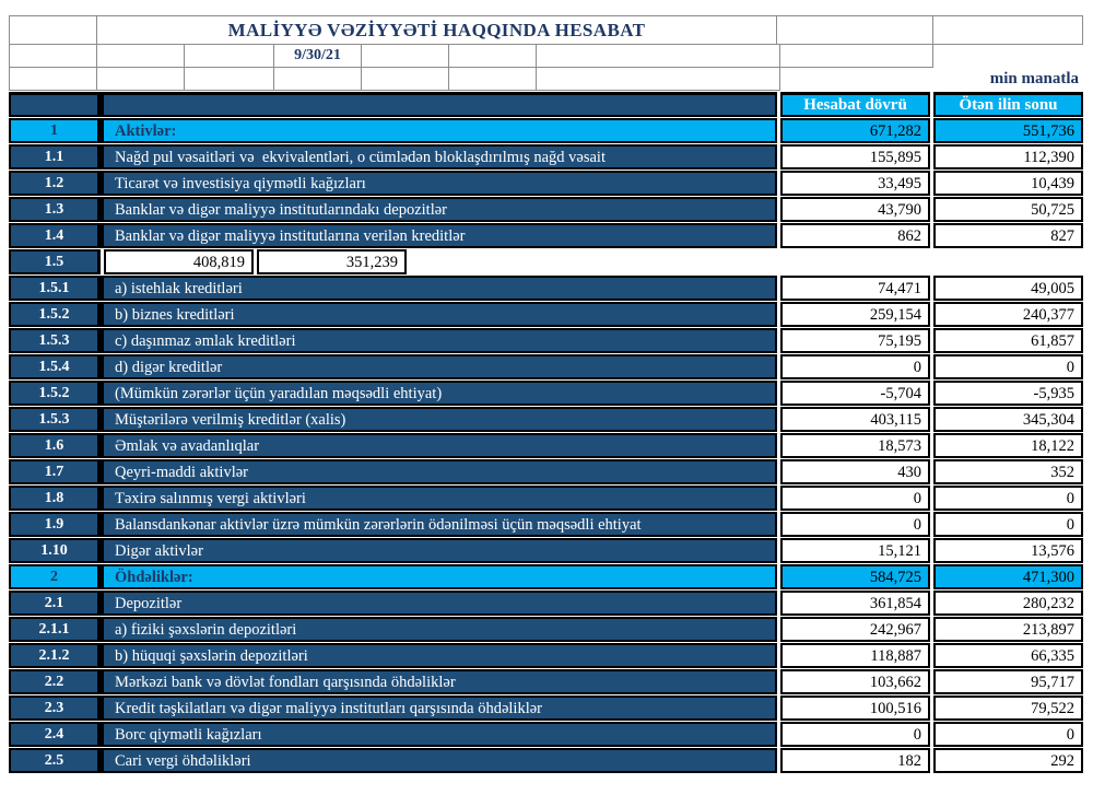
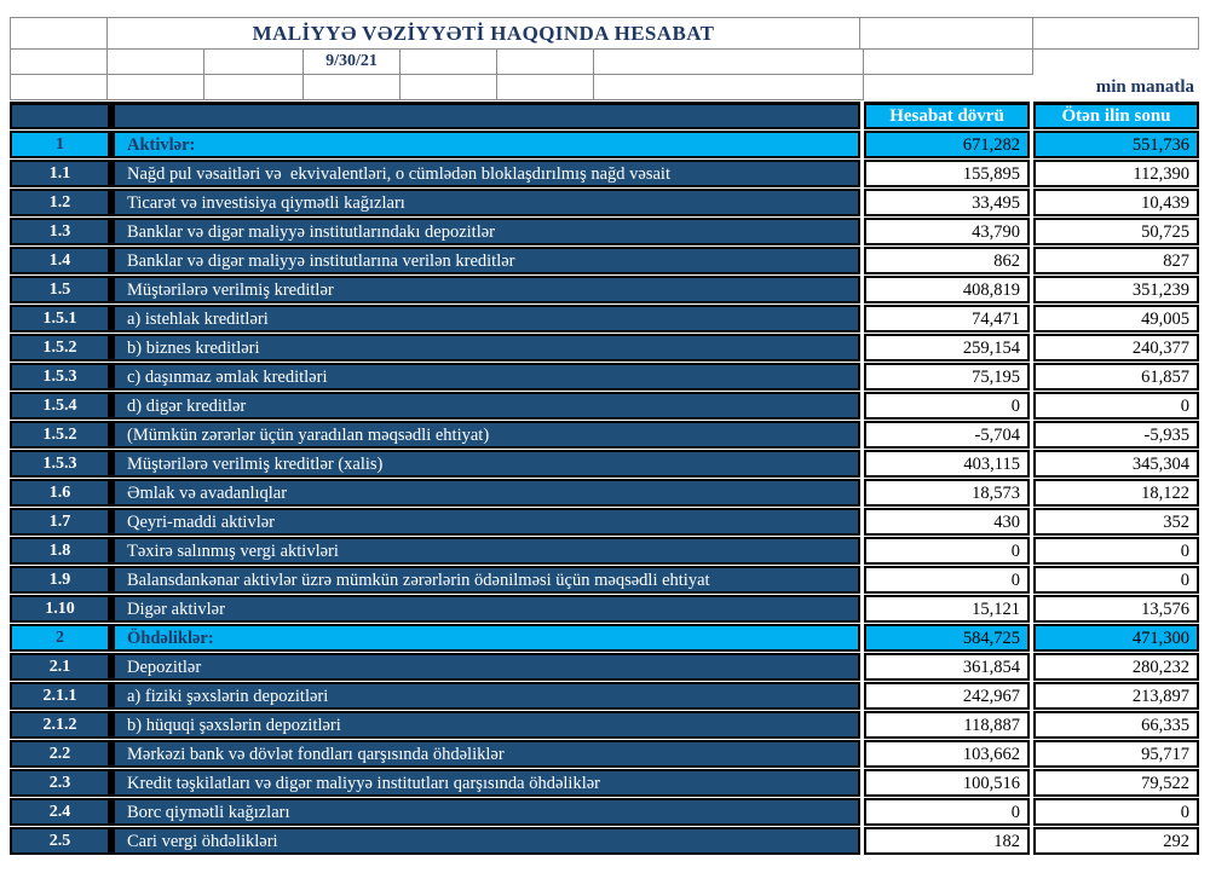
  MALİYYƏ VƏZİYYƏTİ HAQQINDA HESABAT
  9/30/21
  min manatla
  Hesabat dövrü
  Ötən ilin sonu
  1
  Aktivlər:
  671,282
  551,736
  1.1
  Nağd pul vəsaitləri və ekvivalentləri, o cümlədən bloklaşdırılmış nağd vəsait
  155,895
  112,390
  1.2
  Ticarət və investisiya qiymətli kağızları
  33,495
  10,439
  1.3
  Banklar və digər maliyyə institutlarındakı depozitlər
  43,790
  50,725
  1.4
  Banklar və digər maliyyə institutlarına verilən kreditlər
  862
  827
  1.5
+ Müştərilərə verilmiş kreditlər
  408,819
  351,239
  1.5.1
  a) istehlak kreditləri
  74,471
  49,005
  1.5.2
  b) biznes kreditləri
  259,154
  240,377
  1.5.3
  c) daşınmaz əmlak kreditləri
  75,195
  61,857
  1.5.4
  d) digər kreditlər
  0
  0
  1.5.2
  (Mümkün zərərlər üçün yaradılan məqsədli ehtiyat)
  -5,704
  -5,935
  1.5.3
  Müştərilərə verilmiş kreditlər (xalis)
  403,115
  345,304
  1.6
  Əmlak və avadanlıqlar
  18,573
  18,122
  1.7
  Qeyri-maddi aktivlər
  430
  352
  1.8
  Təxirə salınmış vergi aktivləri
  0
  0
  1.9
  Balansdankənar aktivlər üzrə mümkün zərərlərin ödənilməsi üçün məqsədli ehtiyat
  0
  0
  1.10
  Digər aktivlər
  15,121
  13,576
  2
  Öhdəliklər:
  584,725
  471,300
  2.1
  Depozitlər
  361,854
  280,232
  2.1.1
  a) fiziki şəxslərin depozitləri
  242,967
  213,897
  2.1.2
  b) hüquqi şəxslərin depozitləri
  118,887
  66,335
  2.2
  Mərkəzi bank və dövlət fondları qarşısında öhdəliklər
  103,662
  95,717
  2.3
  Kredit təşkilatları və digər maliyyə institutları qarşısında öhdəliklər
  100,516
  79,522
  2.4
  Borc qiymətli kağızları
  0
  0
  2.5
  Cari vergi öhdəlikləri
  182
  292
